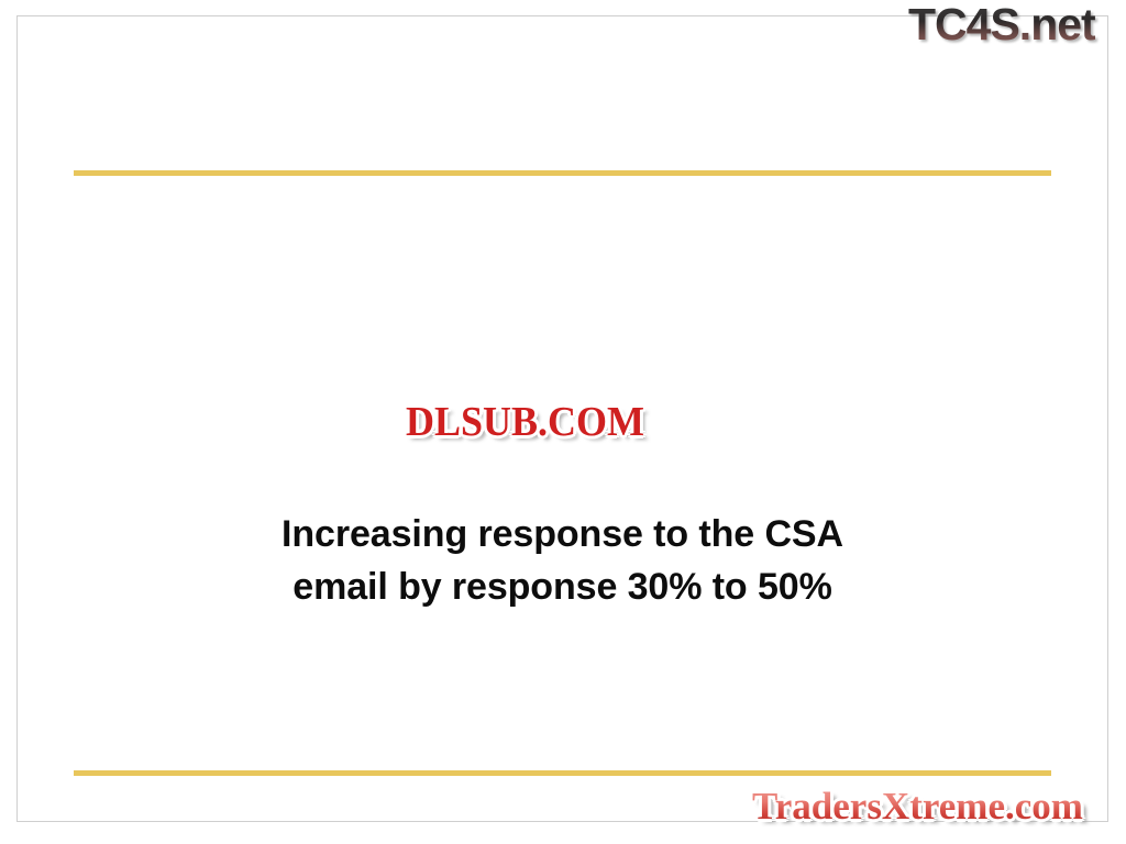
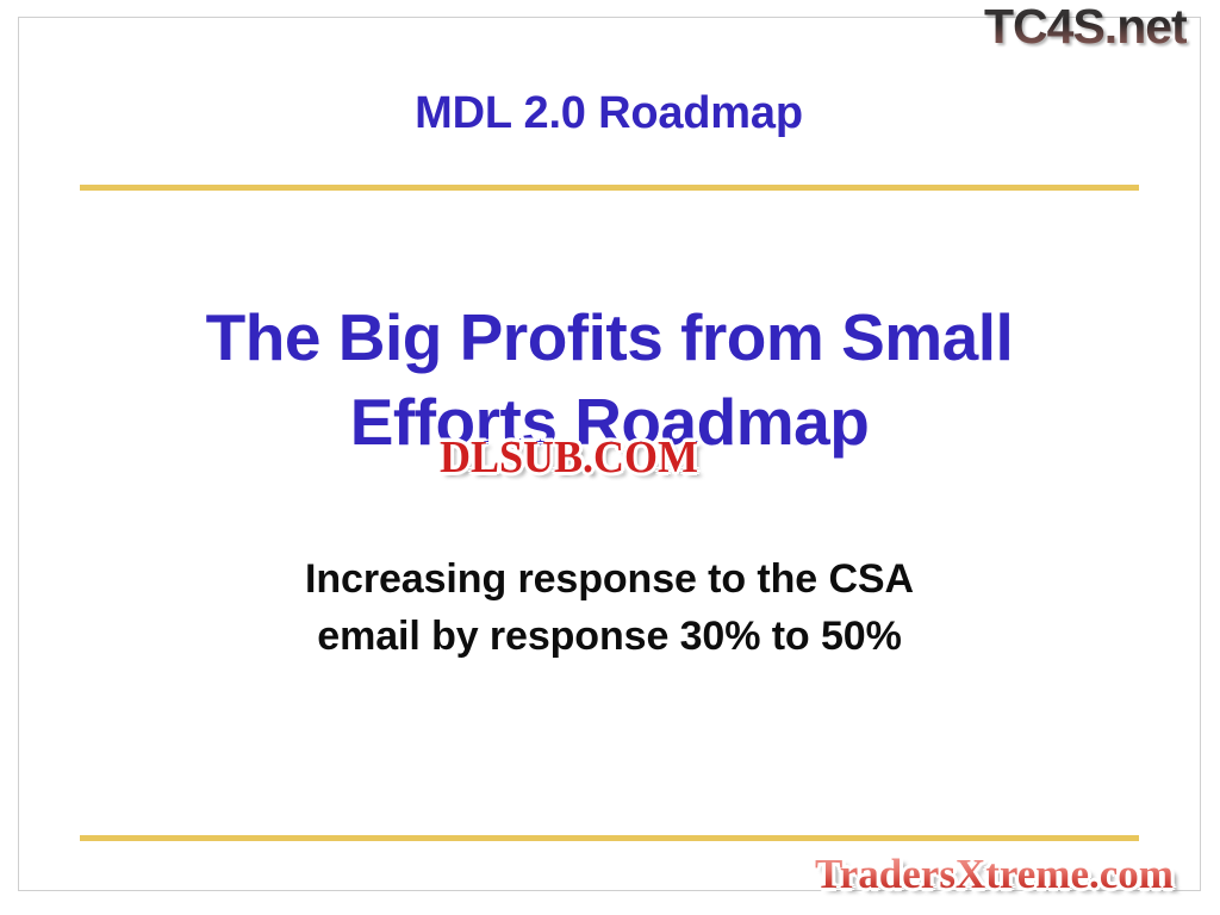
+ MDL 2.0 Roadmap
+ The Big Profits from Small
+ Efforts Roadmap
  Increasing response to the CSA
  email by response 30% to 50%
  TC4S.net
  DLSUB.COM
  TradersXtreme.com
